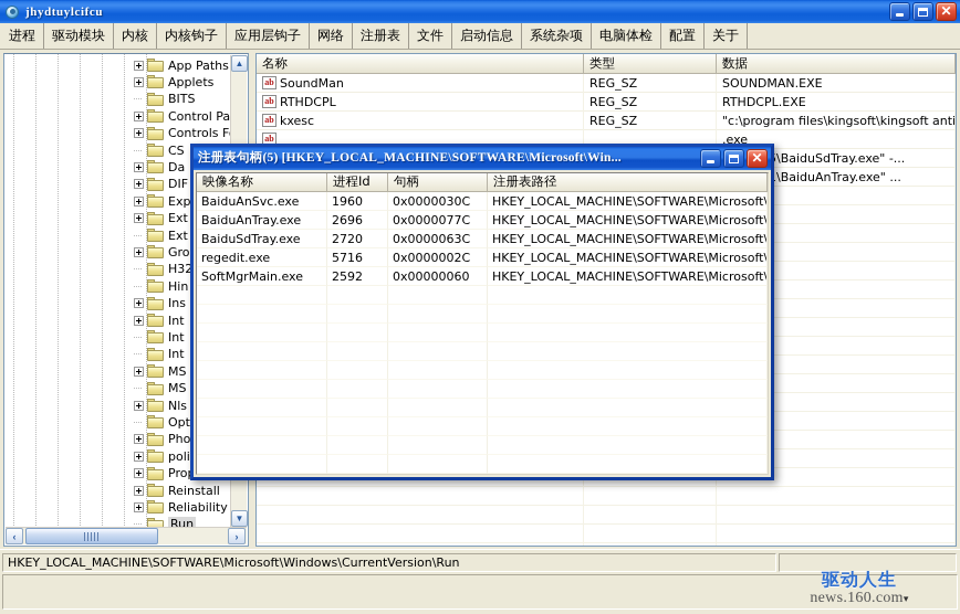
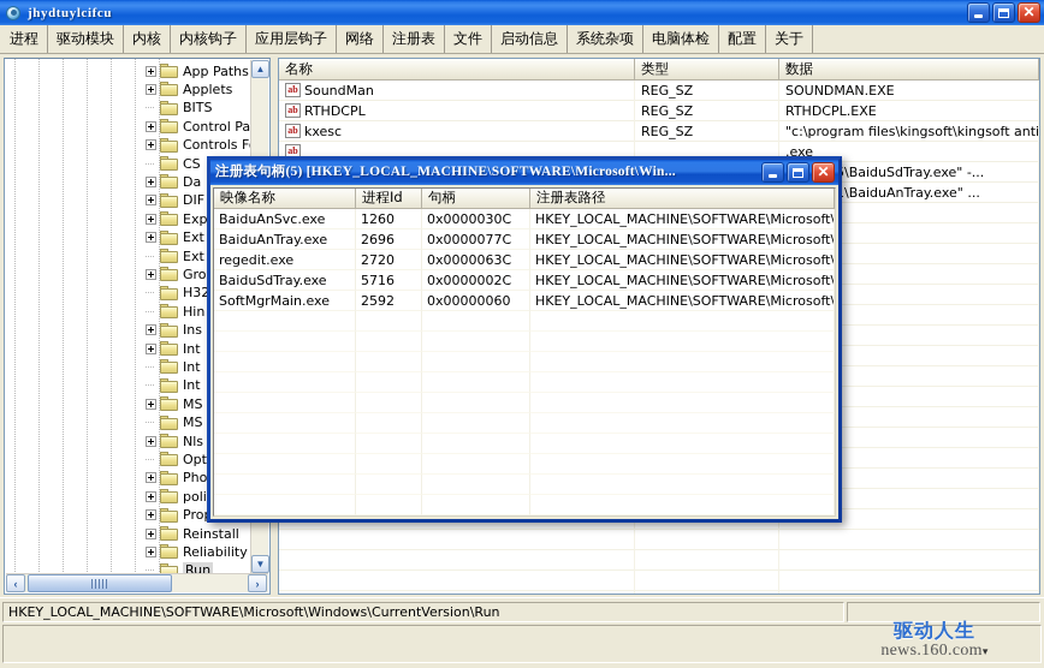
  jhydtuylcifcu
  ✕
  进程
  驱动模块
  内核
  内核钩子
  应用层钩子
  网络
  注册表
  文件
  启动信息
  系统杂项
  电脑体检
  配置
  关于
  App Paths
  Applets
  BITS
  Control Pa
  Controls F
  CS
  Da
  DIF
  Exp
  Ext
  Ext
  Gro
  H32
  Hin
  Ins
  Int
  Int
  Int
  MS
  MS
  Nls
  Opt
  Pho
  poli
  Reinstall
  Reliability
  Run
  ▲
  ▼
  ‹
  ›
  名称
  类型
  数据
  ab
  SoundMan
  REG_SZ
  SOUNDMAN.EXE
  ab
  RTHDCPL
  REG_SZ
  RTHDCPL.EXE
  ab
  kxesc
  REG_SZ
  ab
  .exe
  \BaiduSdTray.exe" -...
  \BaiduAnTray.exe" ...
  注册表句柄(5) [HKEY_LOCAL_MACHINE\SOFTWARE\Microsoft\Win...
  ✕
  映像名称
  进程Id
  句柄
  注册表路径
  BaiduAnSvc.exe
- 1960
+ 1260
  0x0000030C
  HKEY_LOCAL_MACHINE\SOFTWARE\Microsoft\
  BaiduAnTray.exe
  2696
  0x0000077C
  HKEY_LOCAL_MACHINE\SOFTWARE\Microsoft\
- BaiduSdTray.exe
+ regedit.exe
  2720
  0x0000063C
  HKEY_LOCAL_MACHINE\SOFTWARE\Microsoft\
- regedit.exe
+ BaiduSdTray.exe
  5716
  0x0000002C
  HKEY_LOCAL_MACHINE\SOFTWARE\Microsoft\
  SoftMgrMain.exe
  2592
  0x00000060
  HKEY_LOCAL_MACHINE\SOFTWARE\Microsoft\
  HKEY_LOCAL_MACHINE\SOFTWARE\Microsoft\Windows\CurrentVersion\Run
  驱动人生
  news.160.com▾
